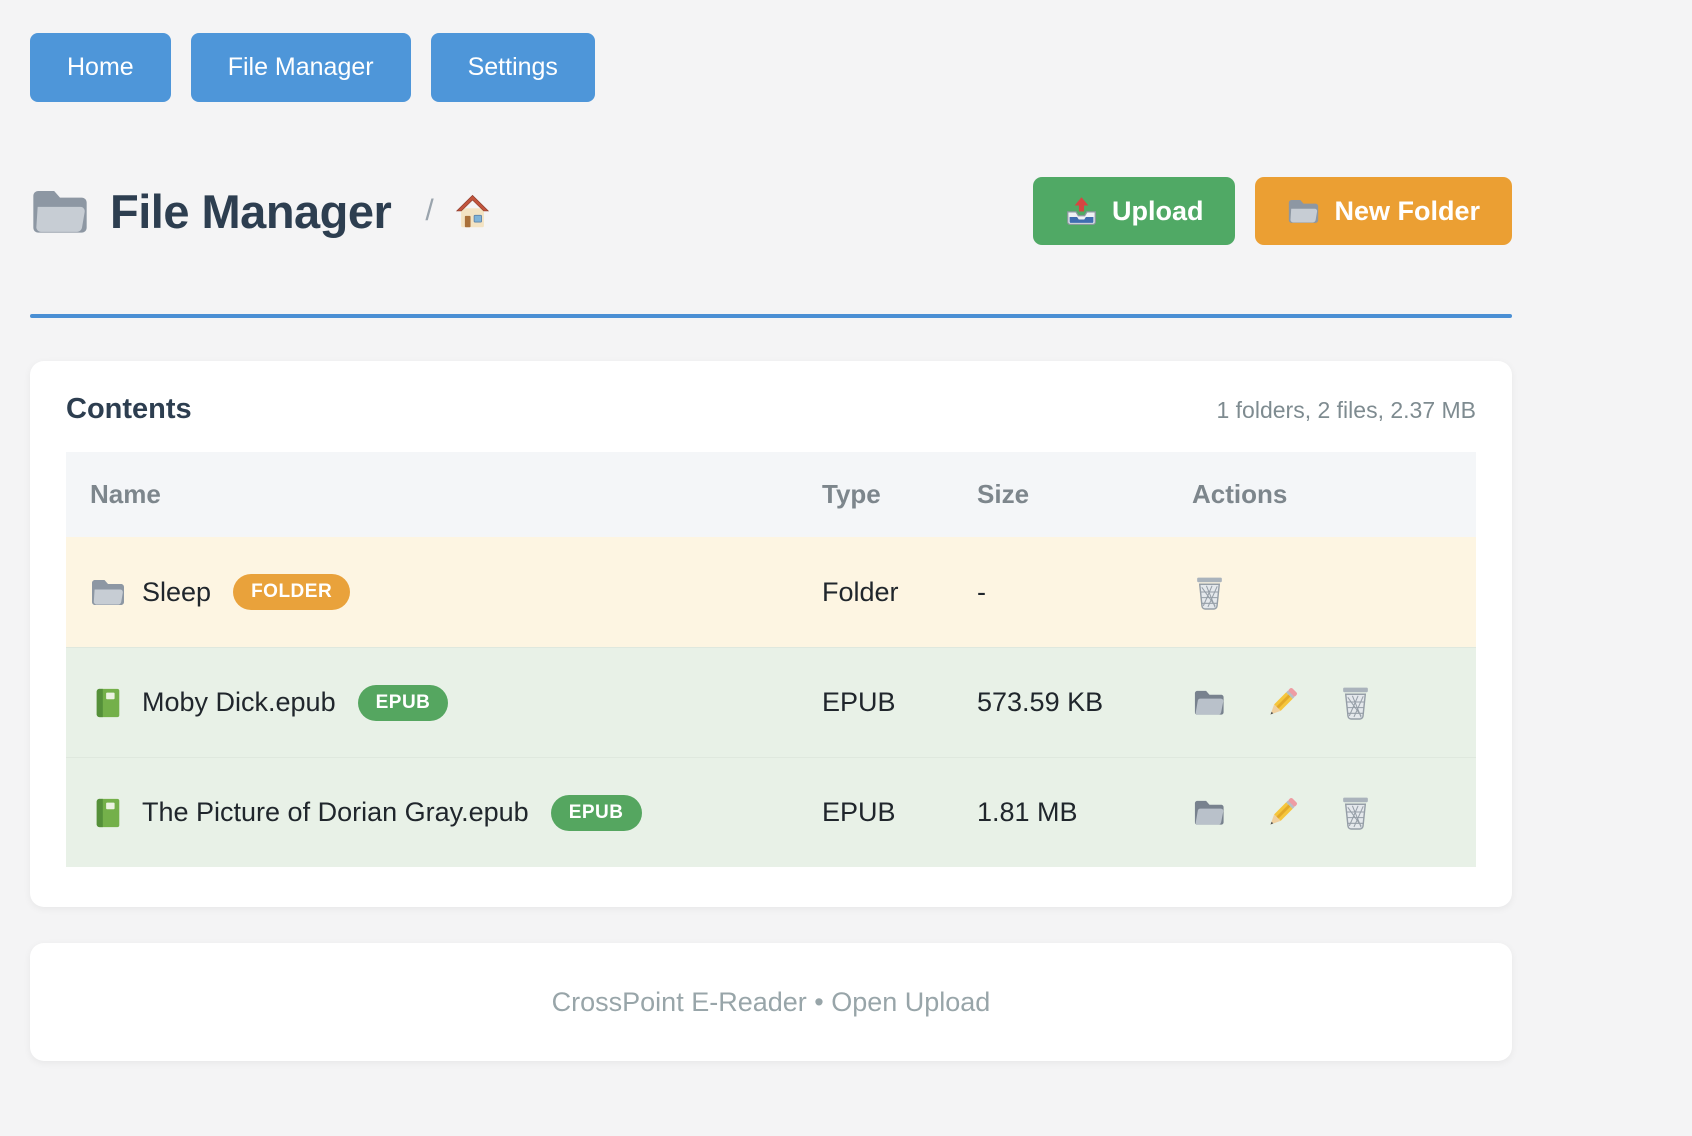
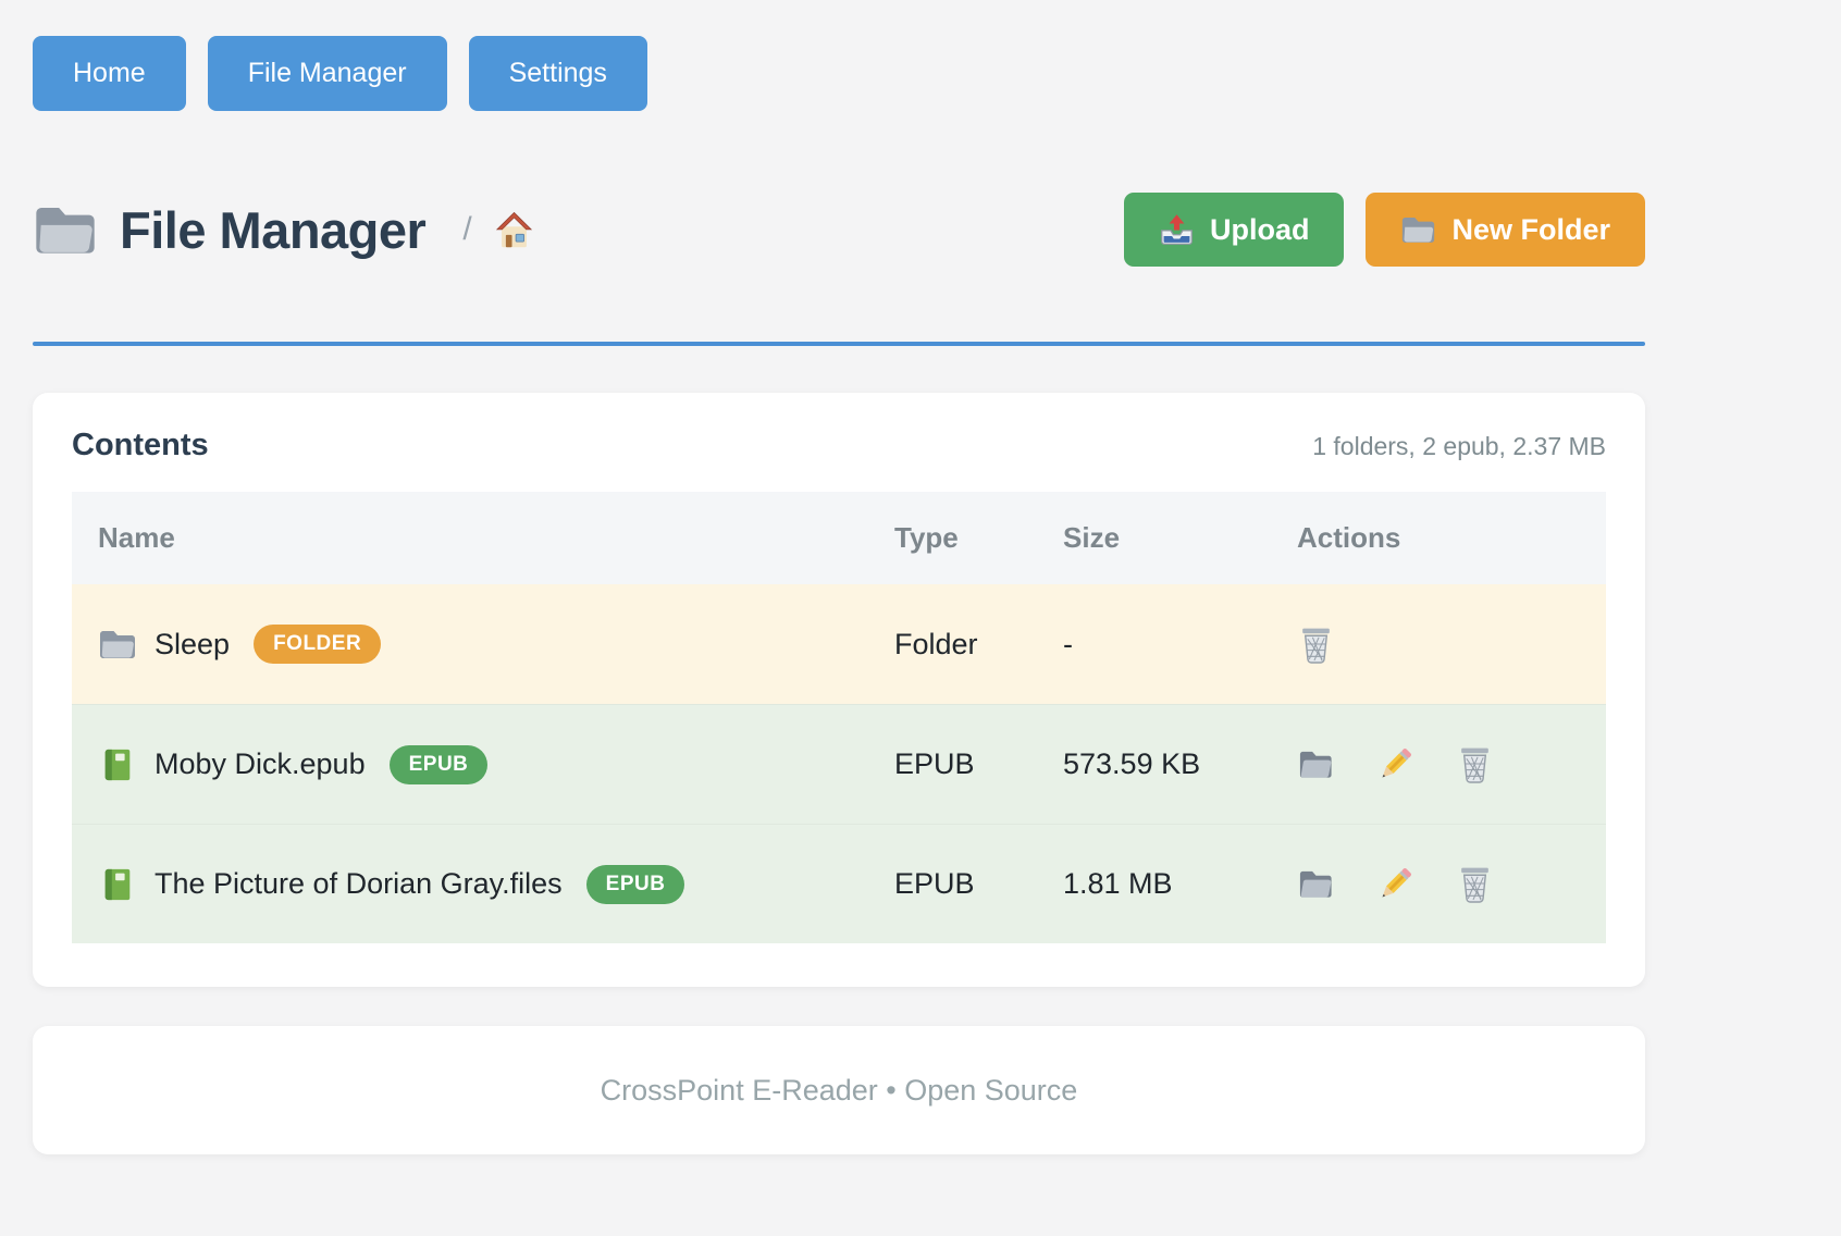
  Home
  File Manager
  Settings
  File Manager
  /
  Upload
  New Folder
  Contents
- 1 folders, 2 files, 2.37 MB
+ 1 folders, 2 epub, 2.37 MB
  Name
  Type
  Size
  Actions
  Sleep
  FOLDER
  Folder
  -
  Moby Dick.epub
  EPUB
  EPUB
  573.59 KB
- The Picture of Dorian Gray.epub
+ The Picture of Dorian Gray.files
  EPUB
  EPUB
  1.81 MB
- CrossPoint E-Reader • Open Upload
+ CrossPoint E-Reader • Open Source
